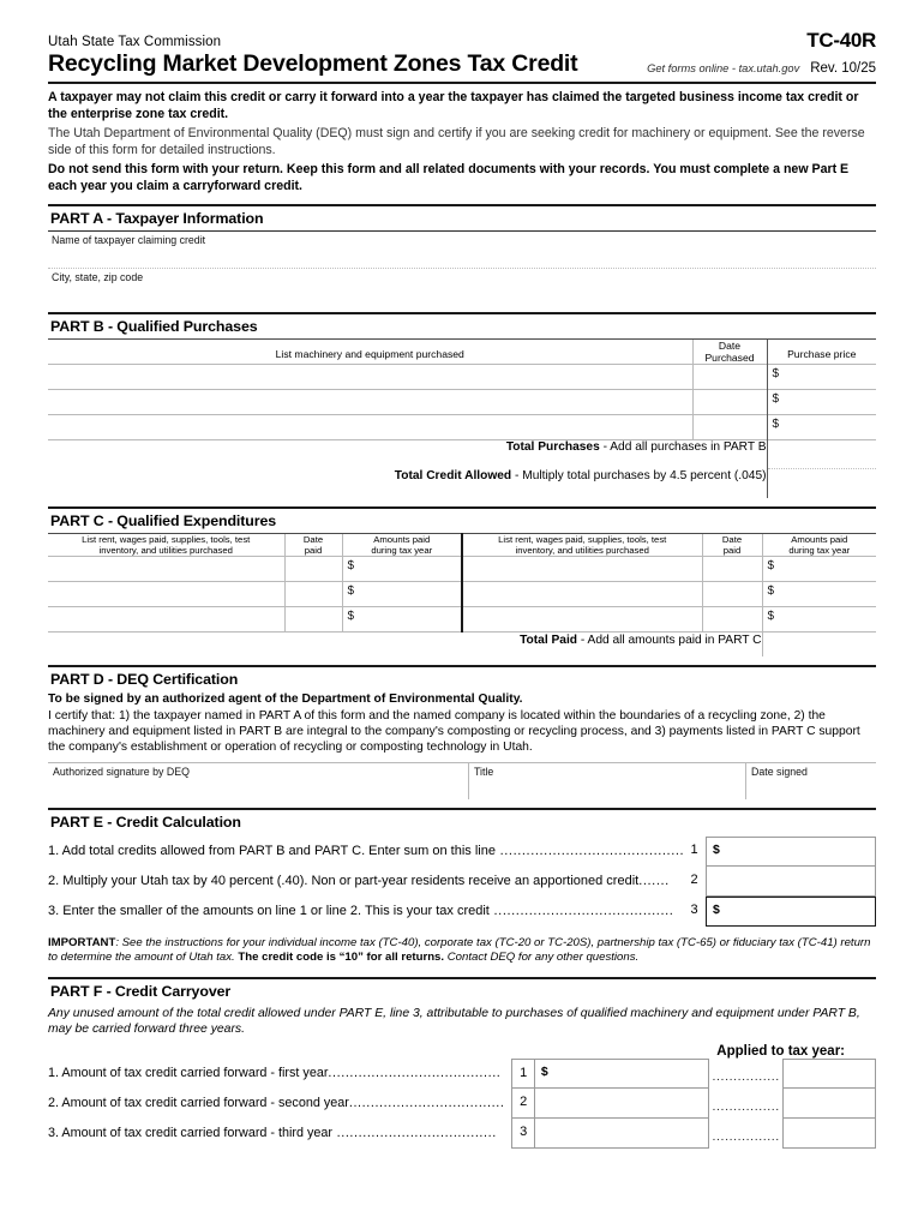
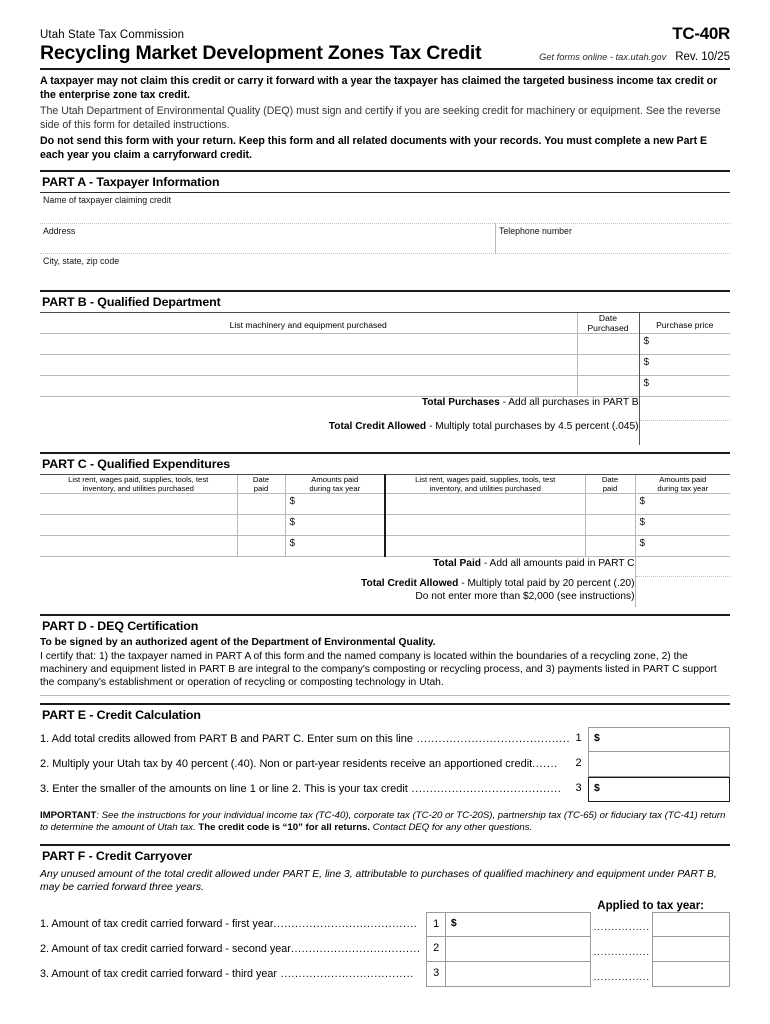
  Utah State Tax Commission
  Recycling Market Development Zones Tax Credit
  TC-40R
  Get forms online - tax.utah.gov
  Rev. 10/25
- A taxpayer may not claim this credit or carry it forward into a year the taxpayer has claimed the targeted business income tax credit or the enterprise zone tax credit.
+ A taxpayer may not claim this credit or carry it forward with a year the taxpayer has claimed the targeted business income tax credit or the enterprise zone tax credit.
  The Utah Department of Environmental Quality (DEQ) must sign and certify if you are seeking credit for machinery or equipment. See the reverse side of this form for detailed instructions.
  Do not send this form with your return. Keep this form and all related documents with your records. You must complete a new Part E each year you claim a carryforward credit.
  PART A - Taxpayer Information
  Name of taxpayer claiming credit
+ Address
+ Telephone number
  City, state, zip code
- PART B - Qualified Purchases
+ PART B - Qualified Department
  List machinery and equipment purchased	Date Purchased	Purchase price
  		$
  		$
  		$
  Total Purchases - Add all purchases in PART B
  Total Credit Allowed - Multiply total purchases by 4.5 percent (.045)
  PART C - Qualified Expenditures
  List rent, wages paid, supplies, tools, test inventory, and utilities purchased	Date paid	Amounts paid during tax year	List rent, wages paid, supplies, tools, test inventory, and utilities purchased	Date paid	Amounts paid during tax year
  		$			$
  		$			$
  		$			$
  Total Paid - Add all amounts paid in PART C
+ Total Credit Allowed - Multiply total paid by 20 percent (.20) Do not enter more than $2,000 (see instructions)
  PART D - DEQ Certification
  To be signed by an authorized agent of the Department of Environmental Quality.
  I certify that: 1) the taxpayer named in PART A of this form and the named company is located within the boundaries of a recycling zone, 2) the machinery and equipment listed in PART B are integral to the company's composting or recycling process, and 3) payments listed in PART C support the company's establishment or operation of recycling or composting technology in Utah.
- Authorized signature by DEQ
- Title
- Date signed
  PART E - Credit Calculation
  1. Add total credits allowed from PART B and PART C. Enter sum on this line ..........................................
  1
  $
  2. Multiply your Utah tax by 40 percent (.40). Non or part-year residents receive an apportioned credit.......
  2
  3. Enter the smaller of the amounts on line 1 or line 2. This is your tax credit .........................................
  3
  $
  IMPORTANT: See the instructions for your individual income tax (TC-40), corporate tax (TC-20 or TC-20S), partnership tax (TC-65) or fiduciary tax (TC-41) return to determine the amount of Utah tax. The credit code is “10” for all returns. Contact DEQ for any other questions.
  PART F - Credit Carryover
  Any unused amount of the total credit allowed under PART E, line 3, attributable to purchases of qualified machinery and equipment under PART B, may be carried forward three years.
  Applied to tax year:
  1. Amount of tax credit carried forward - first year........................................
  1
  $
  ................
  2. Amount of tax credit carried forward - second year....................................
  2
  ................
  3. Amount of tax credit carried forward - third year .....................................
  3
  ................
